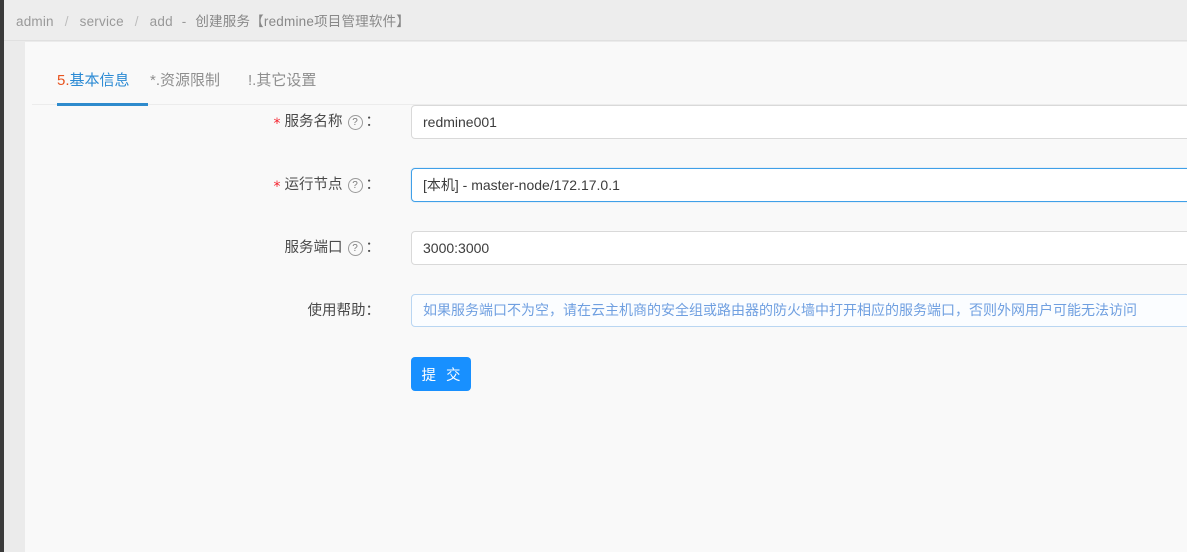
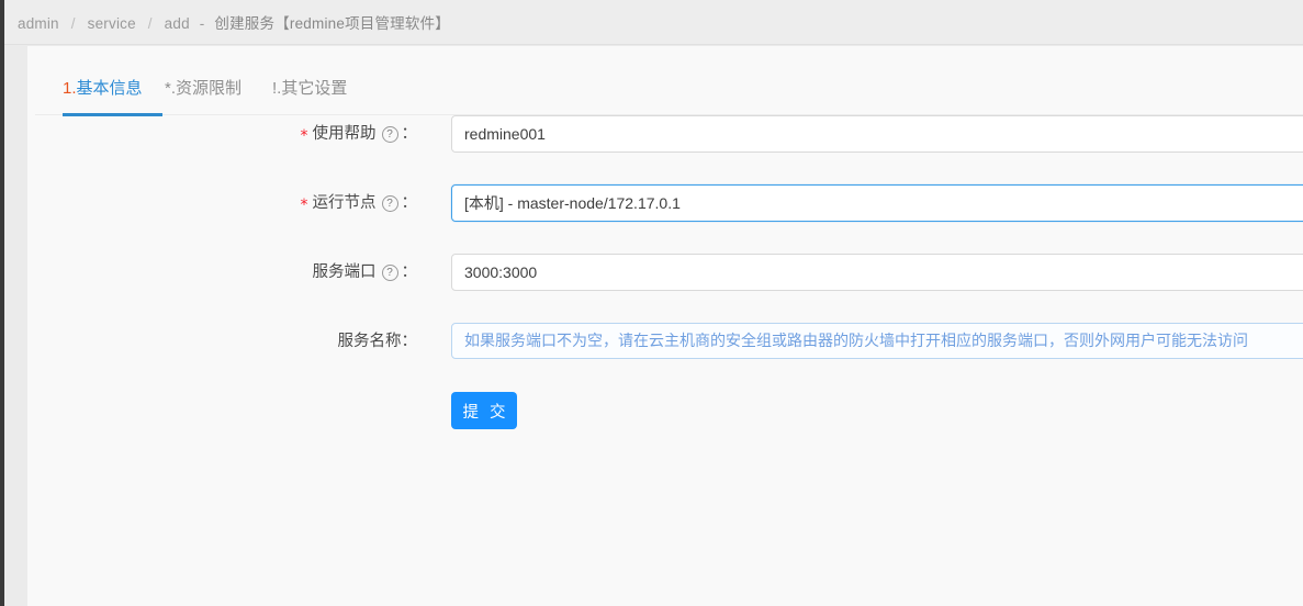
  admin / service / add - 创建服务【redmine项目管理软件】
- 5.基本信息
+ 1.基本信息
  *.资源限制
  !.其它设置
- * 服务名称 ? ：
+ * 使用帮助 ? ：
  redmine001
  * 运行节点 ? ：
  [本机] - master-node/172.17.0.1
  服务端口 ? ：
  3000:3000
- 使用帮助：
+ 服务名称：
  如果服务端口不为空，请在云主机商的安全组或路由器的防火墙中打开相应的服务端口，否则外网用户可能无法访问
  提 交
